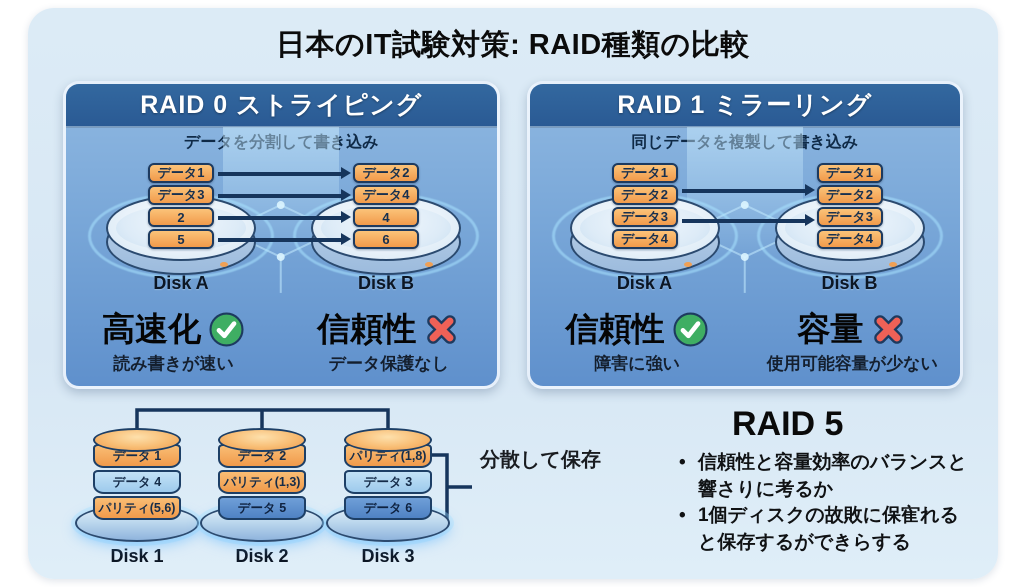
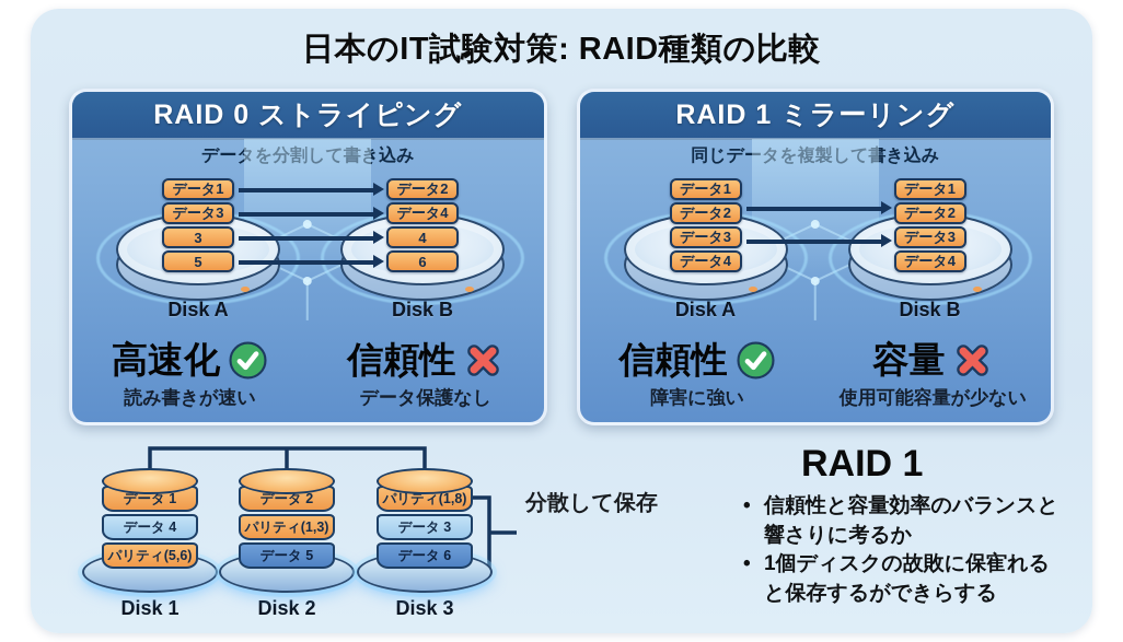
  日本のIT試験対策: RAID種類の比較
  RAID 0 ストライピング
  データ1
  データ3
- 2
+ 3
  5
  データ2
  データ4
  4
  6
  Disk A
  Disk B
  高速化
  読み書きが速い
  信頼性
  データ保護なし
  RAID 1 ミラーリング
  データ1
  データ2
  データ3
  データ4
  データ1
  データ2
  データ3
  データ4
  Disk A
  Disk B
  信頼性
  障害に強い
  容量
  使用可能容量が少ない
  データ 1
  データ 4
  パリティ(5,6)
  Disk 1
  データ 2
  パリティ(1,3)
  データ 5
  Disk 2
  パリティ(1,8)
  データ 3
  データ 6
  Disk 3
  分散して保存
- RAID 5
+ RAID 1
  信頼性と容量効率のバランスと響さりに考るか
  1個ディスクの故敗に保寉れると保存するができらする
